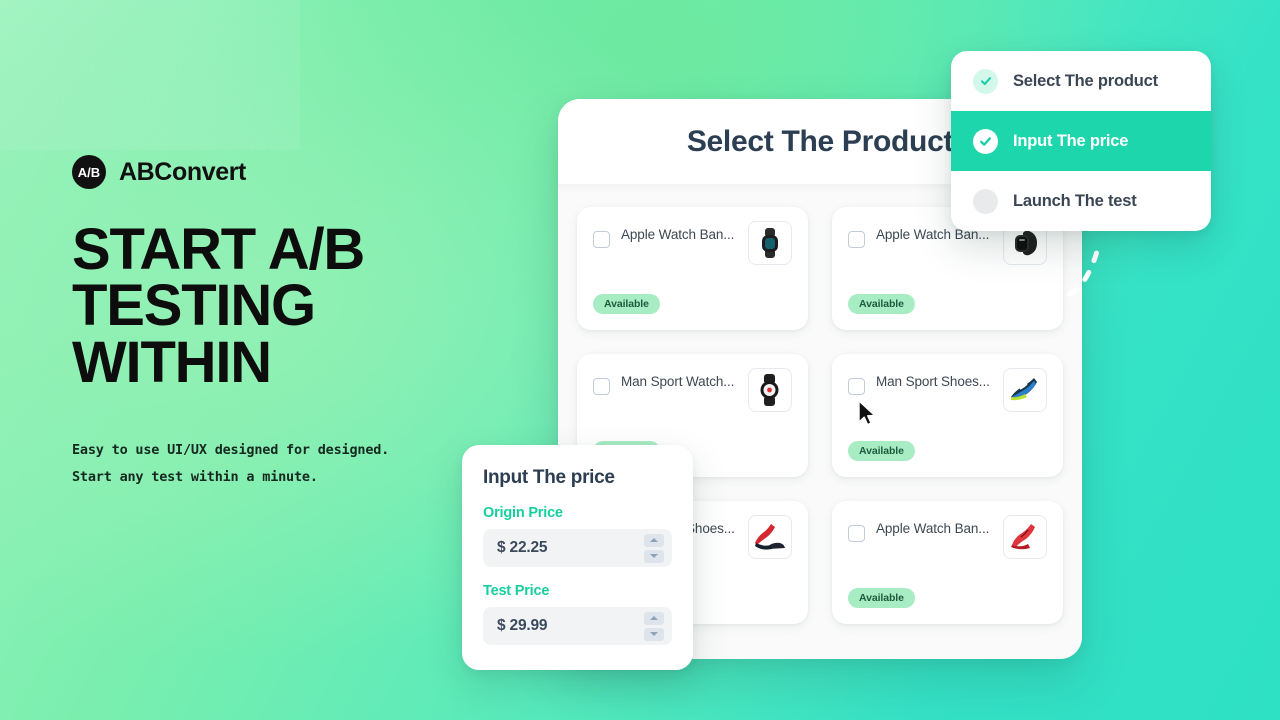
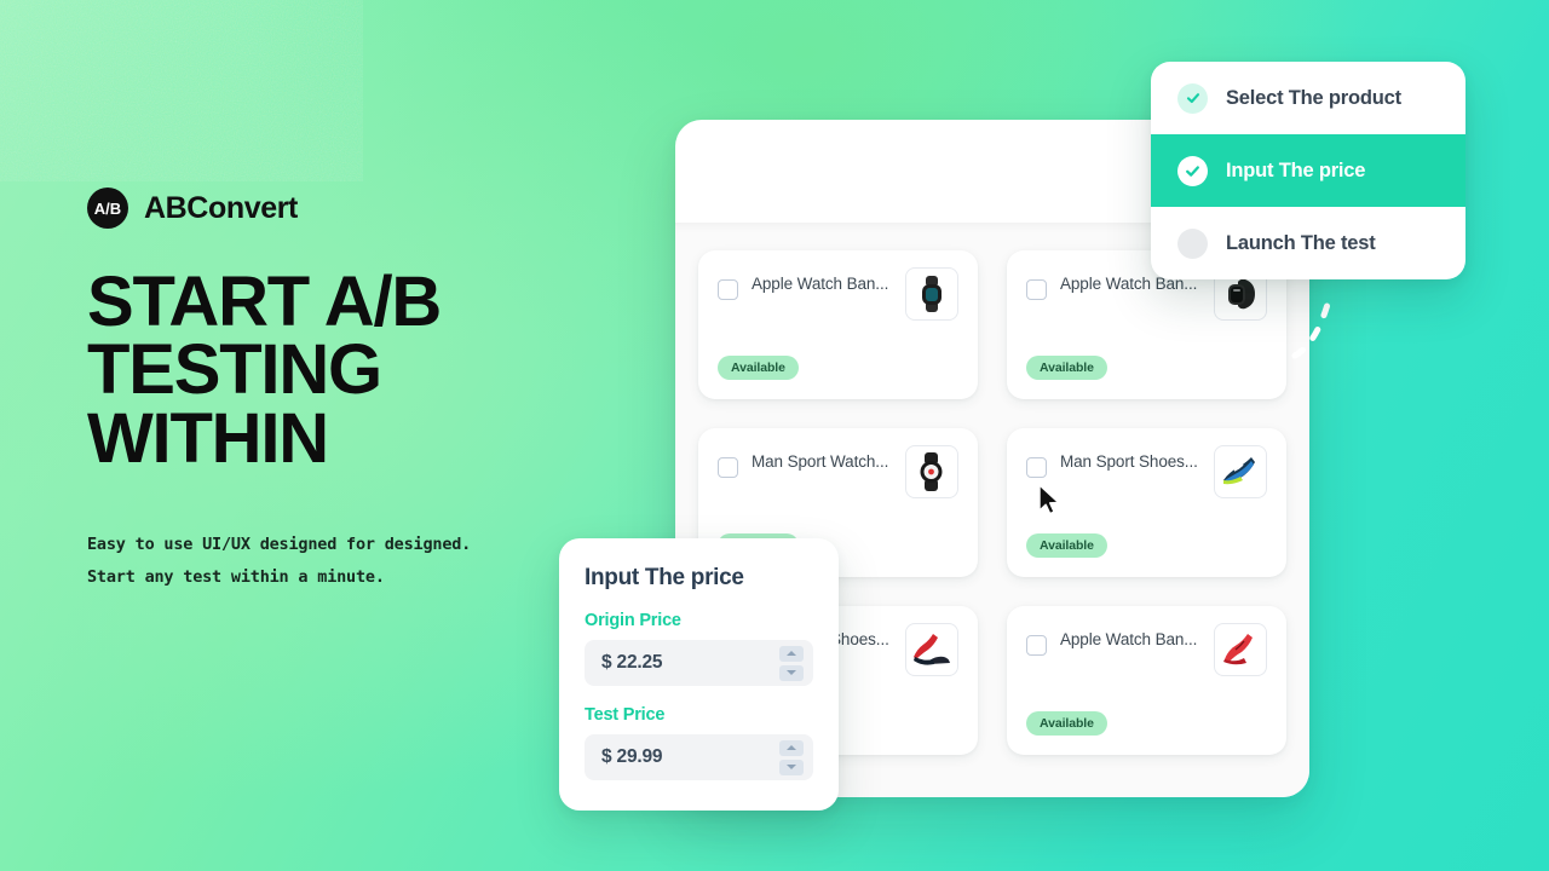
  A/B
  ABConvert
  START A/B
  TESTING
  WITHIN
  Easy to use UI/UX designed for designed.
  Start any test within a minute.
- Select The Product
  Apple Watch Ban...
  Available
  Apple Watch Ban...
  Available
  Man Sport Watch...
  Man Sport Shoes...
  Available
  Apple Watch Ban...
  Available
  Select The product
  Input The price
  Launch The test
  Input The price
  Origin Price
  $ 22.25
  Test Price
  $ 29.99
